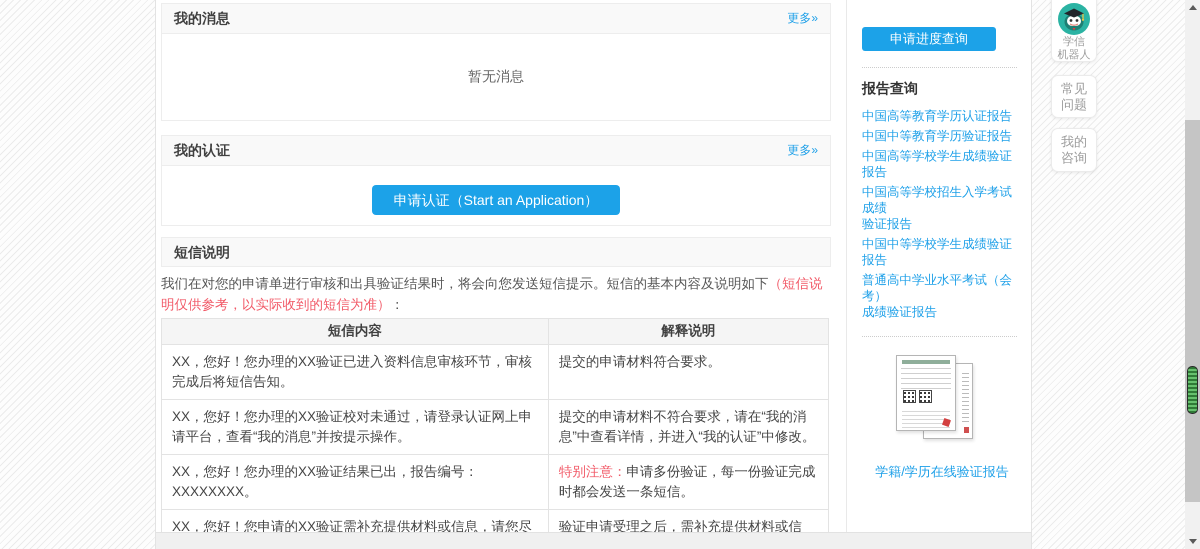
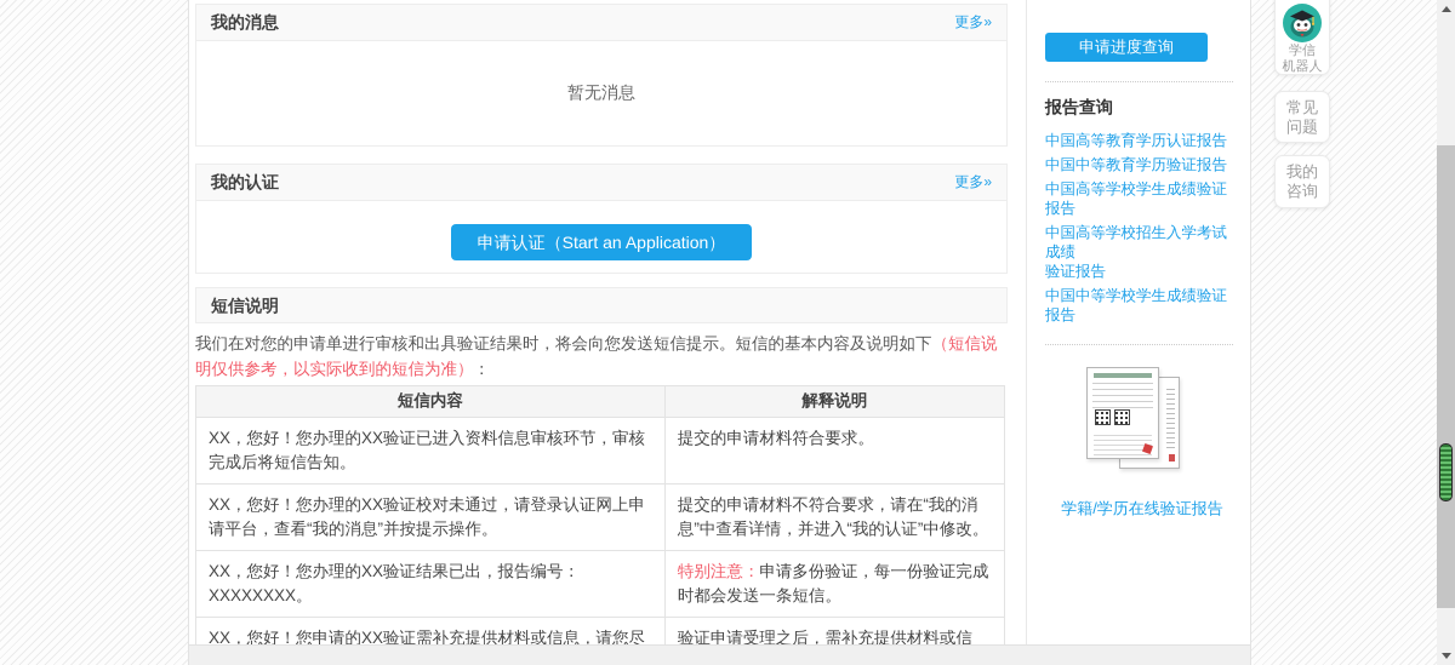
  我的消息
  更多»
  暂无消息
  我的认证
  更多»
  申请认证（Start an Application）
  短信说明
  我们在对您的申请单进行审核和出具验证结果时，将会向您发送短信提示。短信的基本内容及说明如下（短信说明仅供参考，以实际收到的短信为准）：
  短信内容	解释说明
  XX，您好！您办理的XX验证已进入资料信息审核环节，审核完成后将短信告知。	提交的申请材料符合要求。
  XX，您好！您办理的XX验证校对未通过，请登录认证网上申请平台，查看“我的消息”并按提示操作。	提交的申请材料不符合要求，请在“我的消息”中查看详情，并进入“我的认证”中修改。
  XX，您好！您办理的XX验证结果已出，报告编号：XXXXXXXX。	特别注意：申请多份验证，每一份验证完成时都会发送一条短信。
  申请进度查询
  报告查询
  中国高等教育学历认证报告
  中国中等教育学历验证报告
  中国高等学校学生成绩验证报告
  中国高等学校招生入学考试成绩
  验证报告
  中国中等学校学生成绩验证报告
- 普通高中学业水平考试（会考）
- 成绩验证报告
  学籍/学历在线验证报告
  学信
  机器人
  常见
  问题
  我的
  咨询
